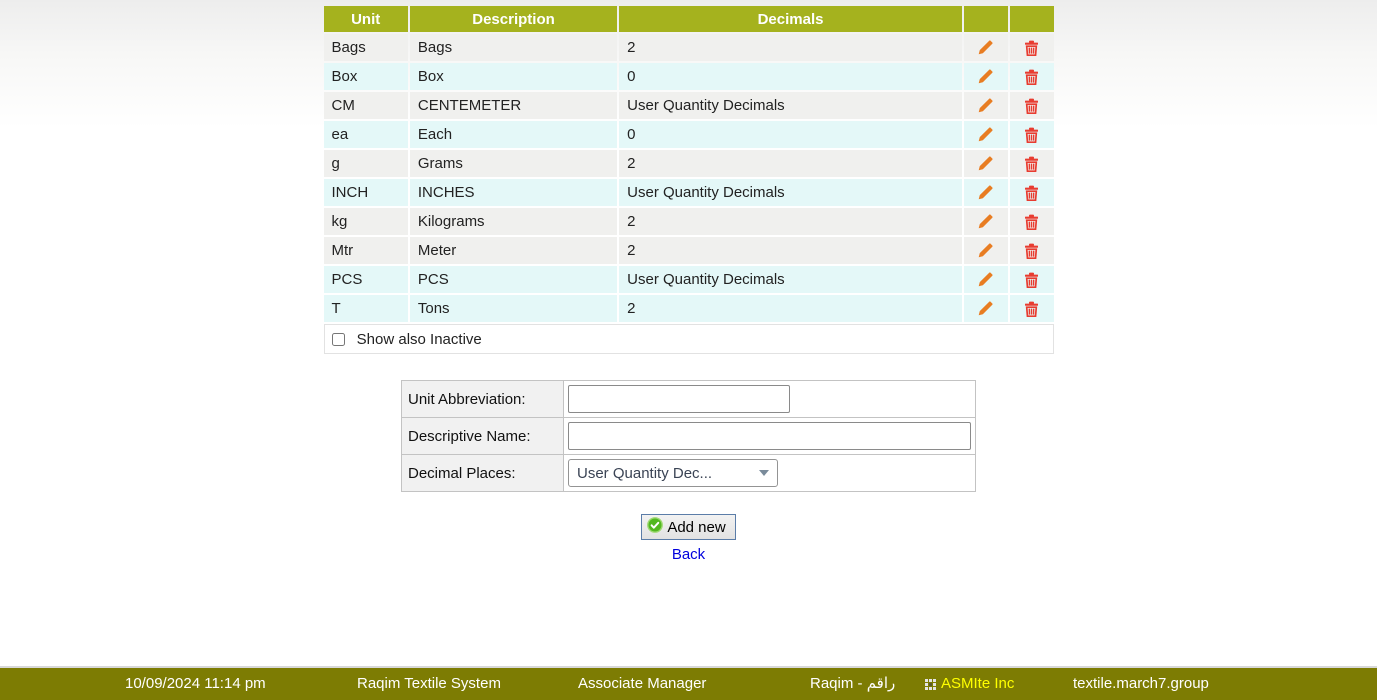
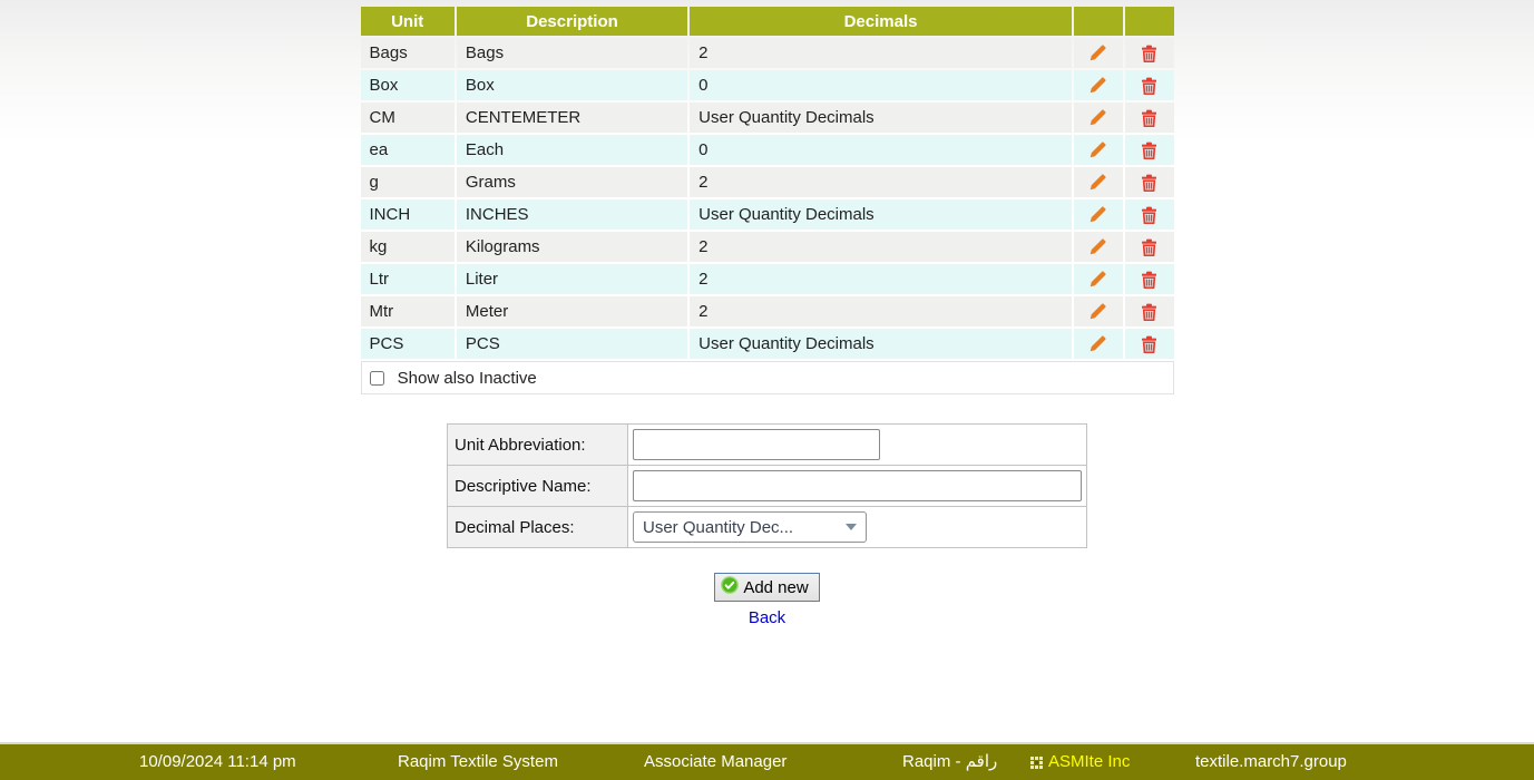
  Unit	Description	Decimals
  Bags	Bags	2
  Box	Box	0
  CM	CENTEMETER	User Quantity Decimals
  ea	Each	0
  g	Grams	2
  INCH	INCHES	User Quantity Decimals
  kg	Kilograms	2
+ Ltr	Liter	2
  Mtr	Meter	2
  PCS	PCS	User Quantity Decimals
- T	Tons	2
  Show also Inactive
  Unit Abbreviation:
  Descriptive Name:
  Decimal Places:	User Quantity Dec...
  Add new
  Back
  10/09/2024 11:14 pm
  Raqim Textile System
  Associate Manager
  Raqim - راقم
  ASMIte Inc
  textile.march7.group
